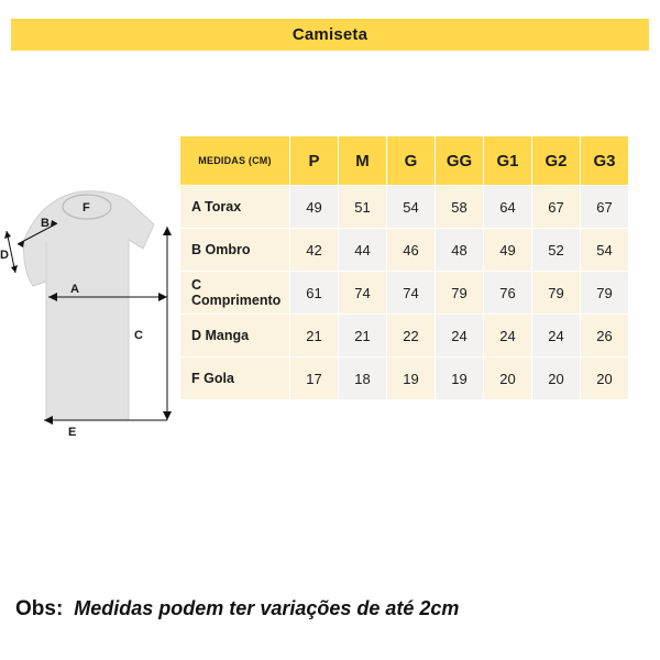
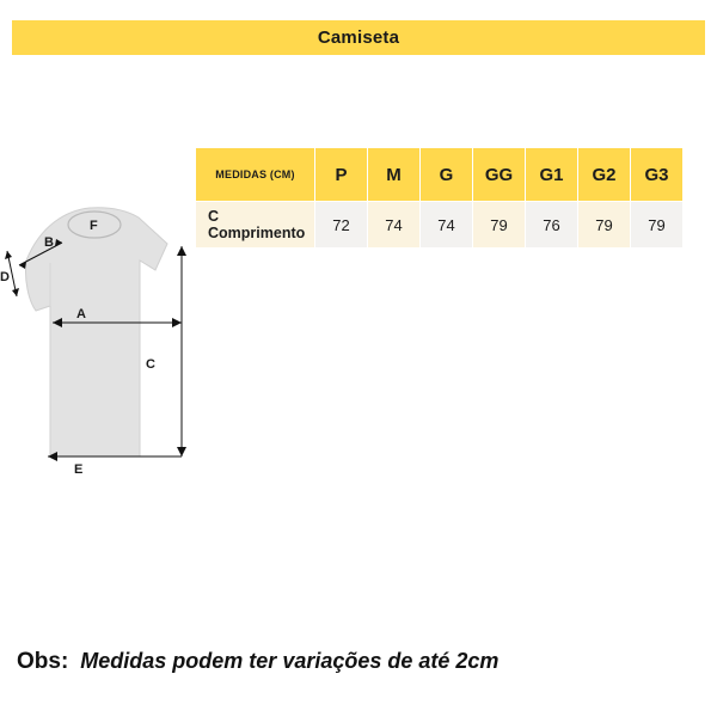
  Camiseta
  F
  B
  D
  A
  C
  E
  MEDIDAS (CM)	P	M	G	GG	G1	G2	G3
- A Torax	49	51	54	58	64	67	67
- B Ombro	42	44	46	48	49	52	54
- C Comprimento	61	74	74	79	76	79	79
+ C Comprimento	72	74	74	79	76	79	79
- D Manga	21	21	22	24	24	24	26
- F Gola	17	18	19	19	20	20	20
  Obs:
  Medidas podem ter variações de até 2cm
